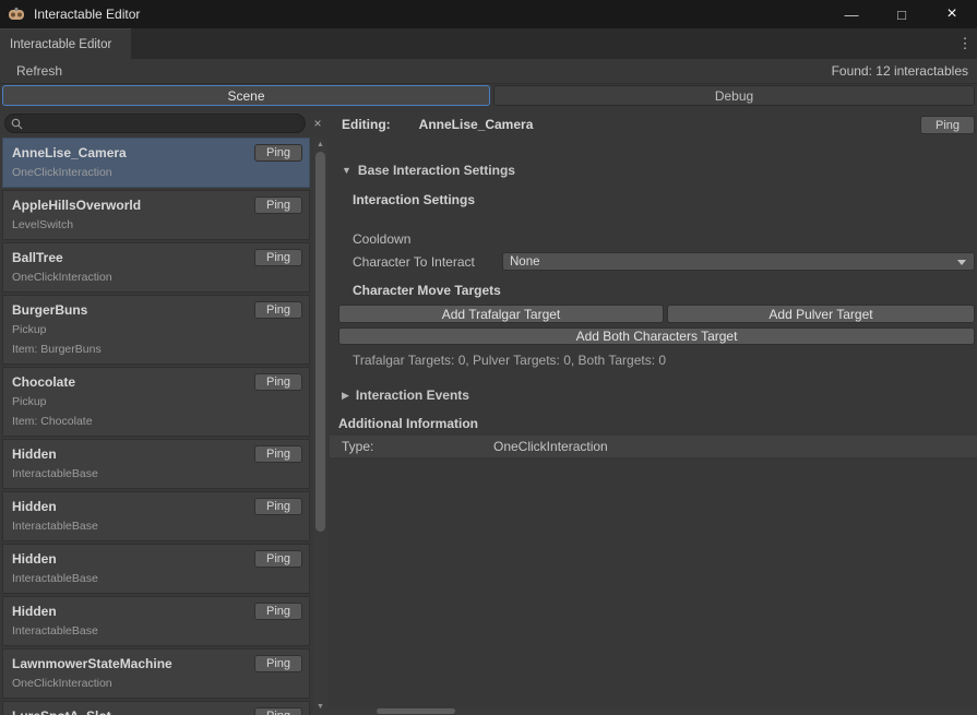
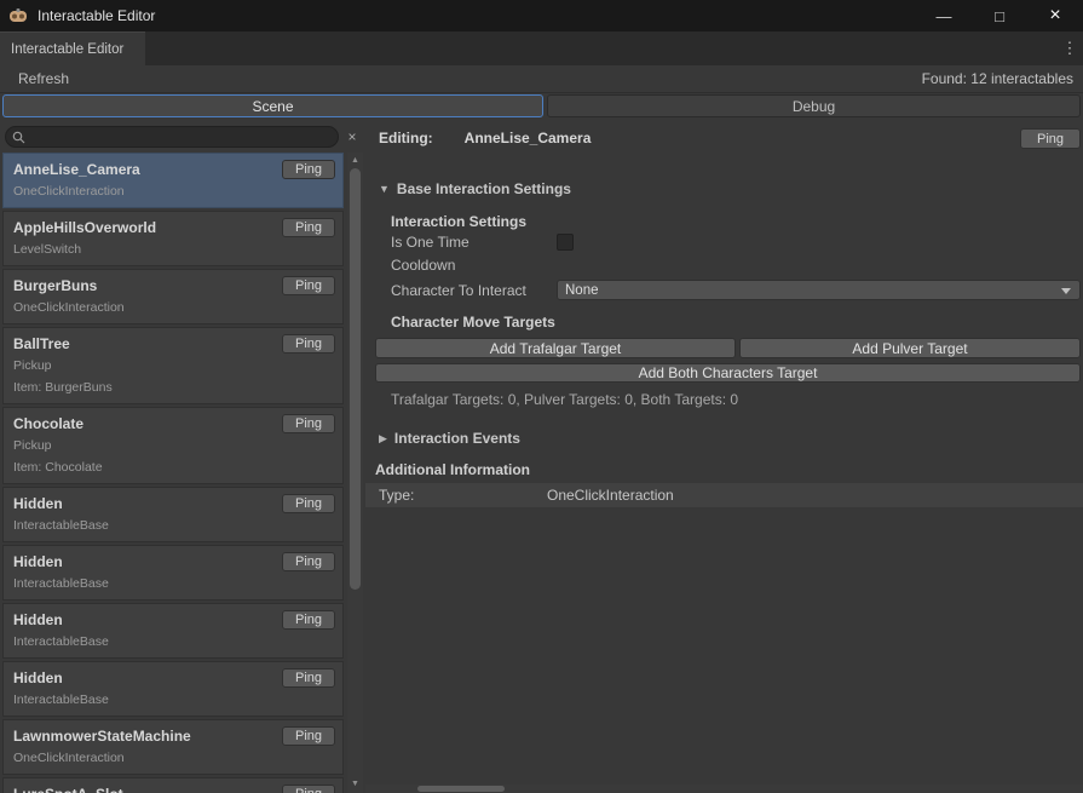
  Interactable Editor
  —
  □
  ×
  Interactable Editor
  ⋮
  Refresh
  Found: 12 interactables
  Scene
  Debug
  ×
  Ping
  AnneLise_Camera
  OneClickInteraction
  Ping
  AppleHillsOverworld
  LevelSwitch
  Ping
- BallTree
+ BurgerBuns
  OneClickInteraction
  Ping
- BurgerBuns
+ BallTree
  Pickup
  Item: BurgerBuns
  Ping
  Chocolate
  Pickup
  Item: Chocolate
  Ping
  Hidden
  InteractableBase
  Ping
  Hidden
  InteractableBase
  Ping
  Hidden
  InteractableBase
  Ping
  Hidden
  InteractableBase
  Ping
  LawnmowerStateMachine
  OneClickInteraction
  Editing:
  AnneLise_Camera
  Ping
  ▼
  Base Interaction Settings
  Interaction Settings
+ Is One Time
  Cooldown
  Character To Interact
  None
  Character Move Targets
  Add Trafalgar Target
  Add Pulver Target
  Add Both Characters Target
  Trafalgar Targets: 0, Pulver Targets: 0, Both Targets: 0
  ▶
  Interaction Events
  Additional Information
  Type:
  OneClickInteraction
